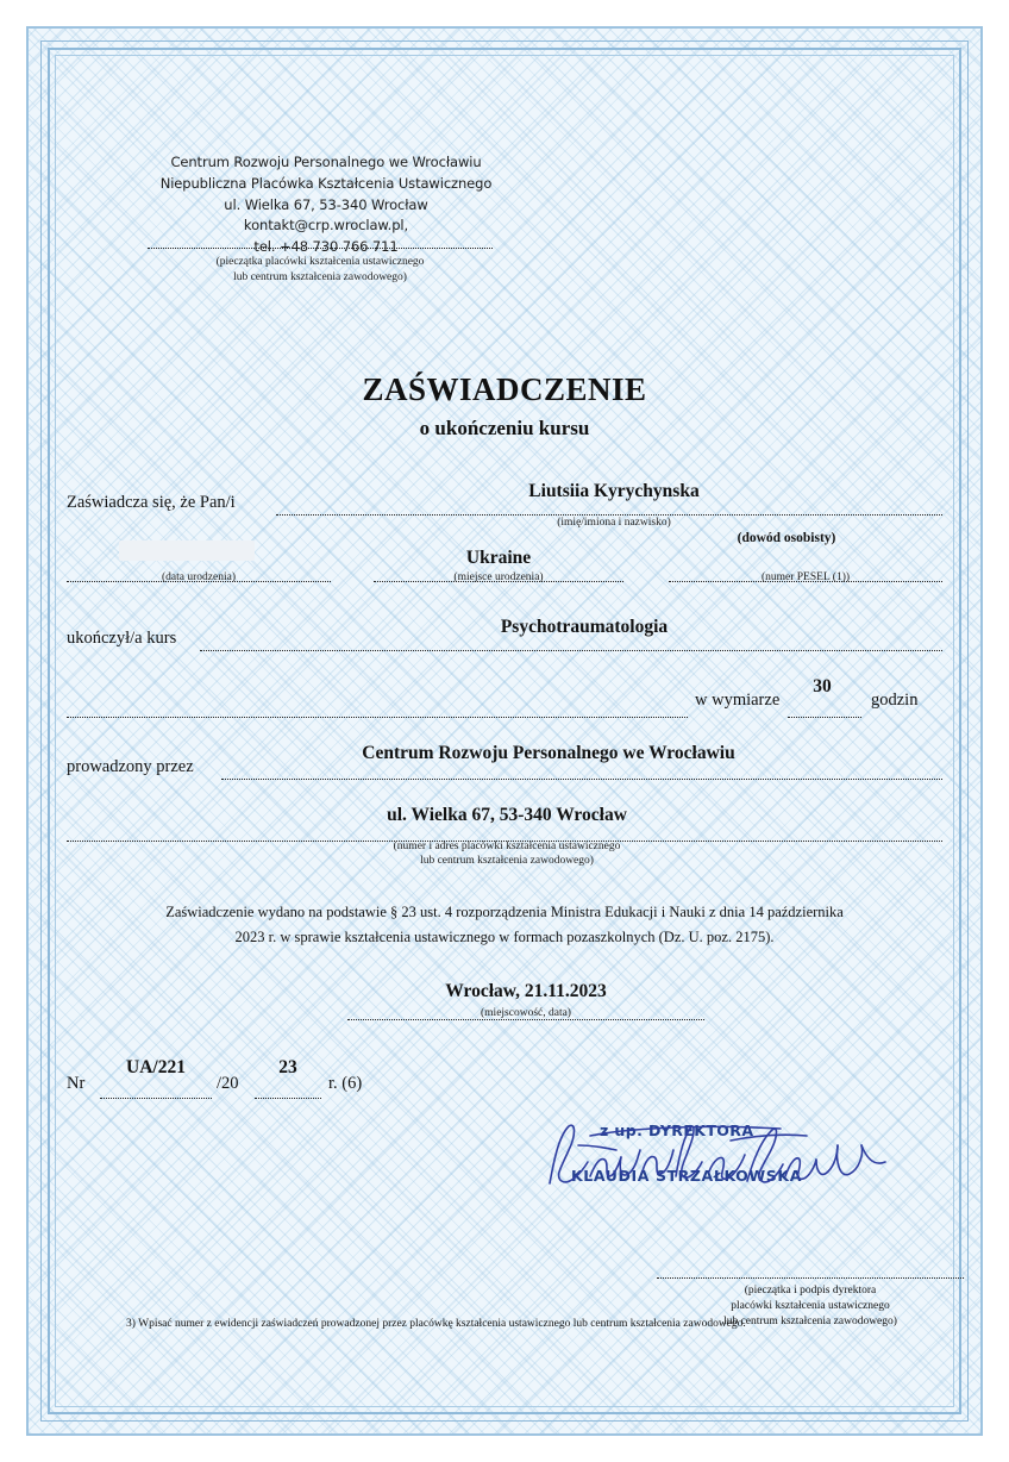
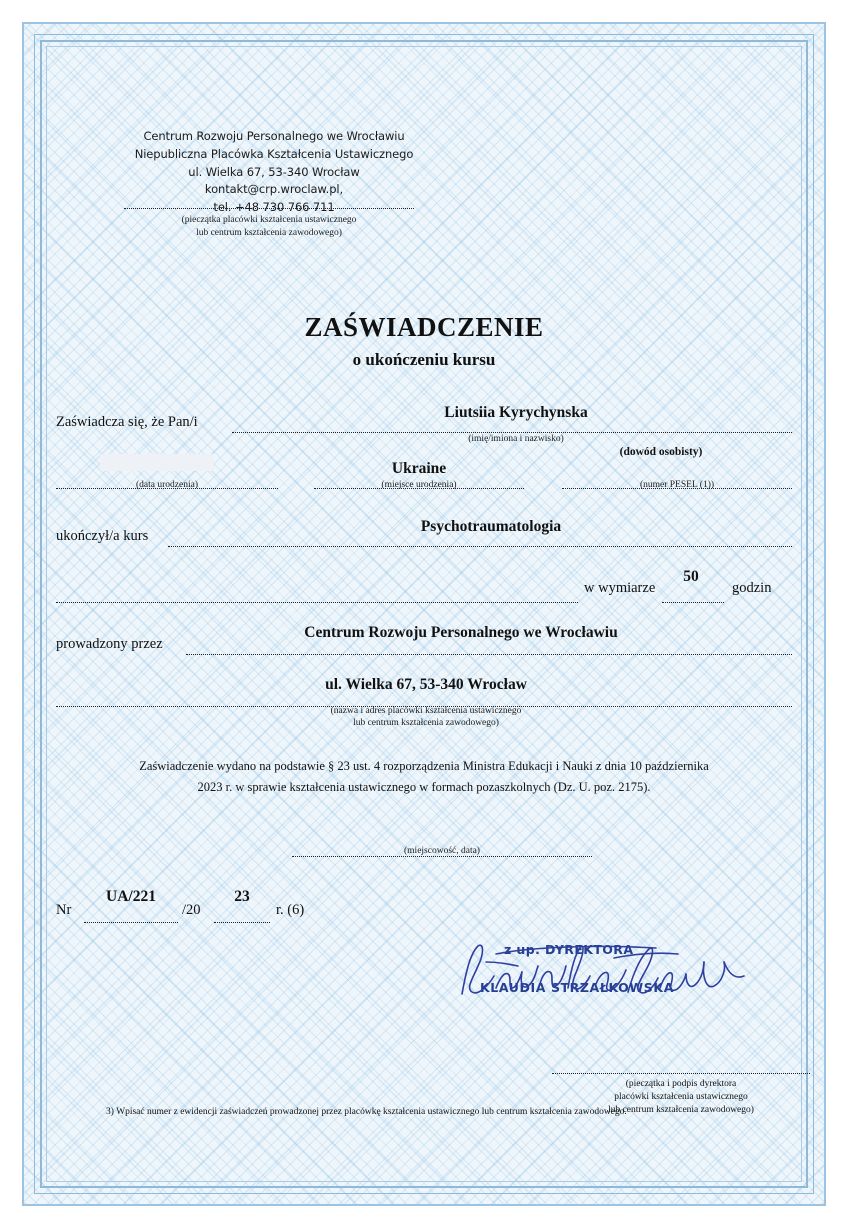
  Centrum Rozwoju Personalnego we Wrocławiu
  Niepubliczna Placówka Kształcenia Ustawicznego
  ul. Wielka 67, 53-340 Wrocław
  kontakt@crp.wroclaw.pl,
  tel. +48 730 766 711
  (pieczątka placówki kształcenia ustawicznego
  lub centrum kształcenia zawodowego)
  ZAŚWIADCZENIE
  o ukończeniu kursu
  Zaświadcza się, że Pan/i
  Liutsiia Kyrychynska
  (imię/imiona i nazwisko)
  (dowód osobisty)
  (data urodzenia)
  Ukraine
  (miejsce urodzenia)
  (numer PESEL (1))
  ukończył/a kurs
  Psychotraumatologia
  w wymiarze
- 30
+ 50
  godzin
  prowadzony przez
  Centrum Rozwoju Personalnego we Wrocławiu
  ul. Wielka 67, 53-340 Wrocław
- (numer i adres placówki kształcenia ustawicznego
+ (nazwa i adres placówki kształcenia ustawicznego
  lub centrum kształcenia zawodowego)
- Zaświadczenie wydano na podstawie § 23 ust. 4 rozporządzenia Ministra Edukacji i Nauki z dnia 14 października
+ Zaświadczenie wydano na podstawie § 23 ust. 4 rozporządzenia Ministra Edukacji i Nauki z dnia 10 października
  2023 r. w sprawie kształcenia ustawicznego w formach pozaszkolnych (Dz. U. poz. 2175).
- Wrocław, 21.11.2023
  (miejscowość, data)
  Nr
  UA/221
  /20
  23
  r. (6)
  z. DYRKTORA
  LAIA STRZAŁKOWSKA
  (pieczątka i podpis dyrektora
  placówki kształcenia ustawicznego
  lub centrum kształcenia zawodowego)
  3) Wpisać numer z ewidencji zaświadczeń prowadzonej przez placówkę kształcenia ustawicznego lub centrum kształcenia zawodowego.
